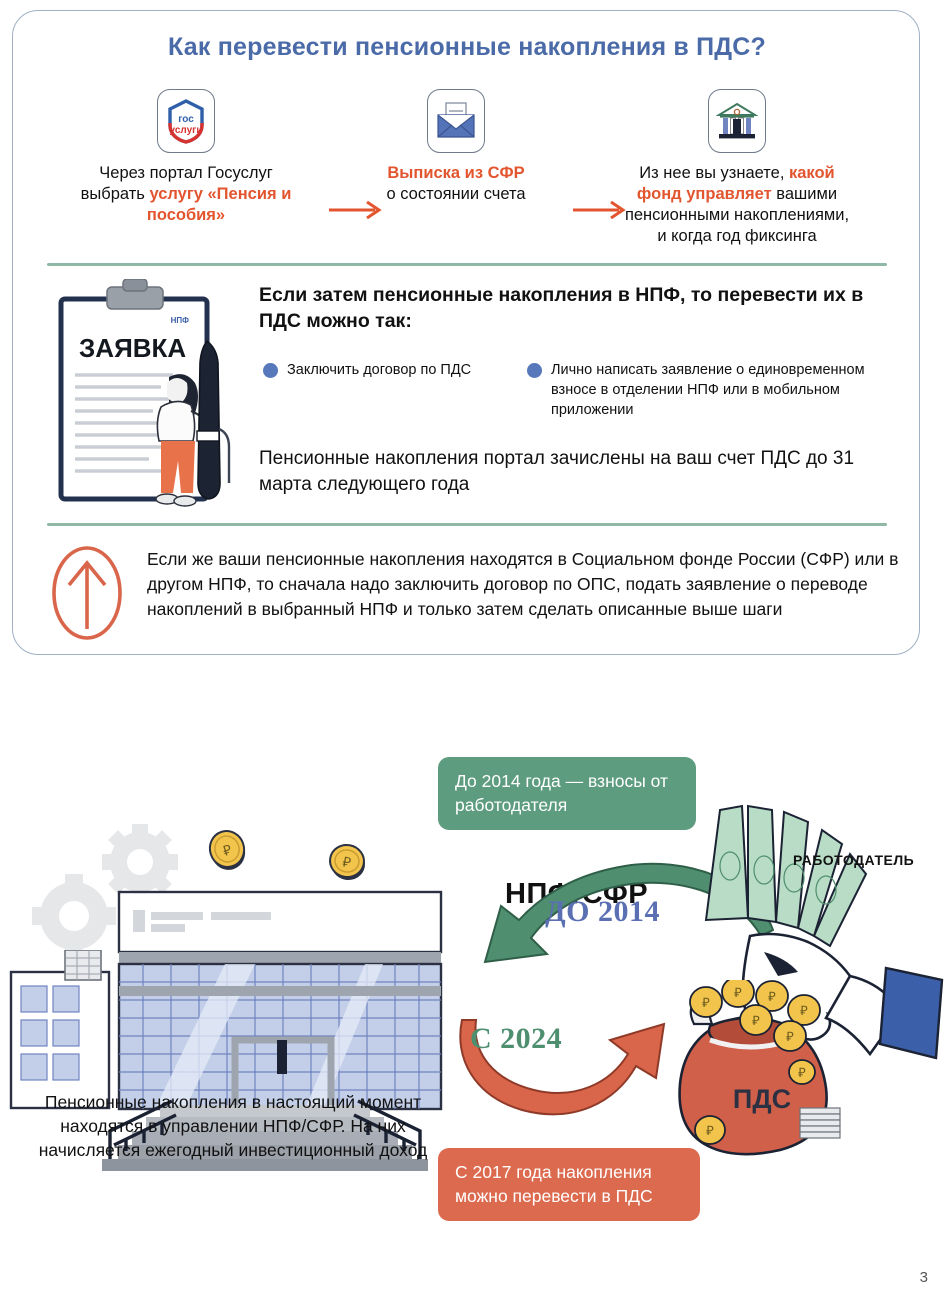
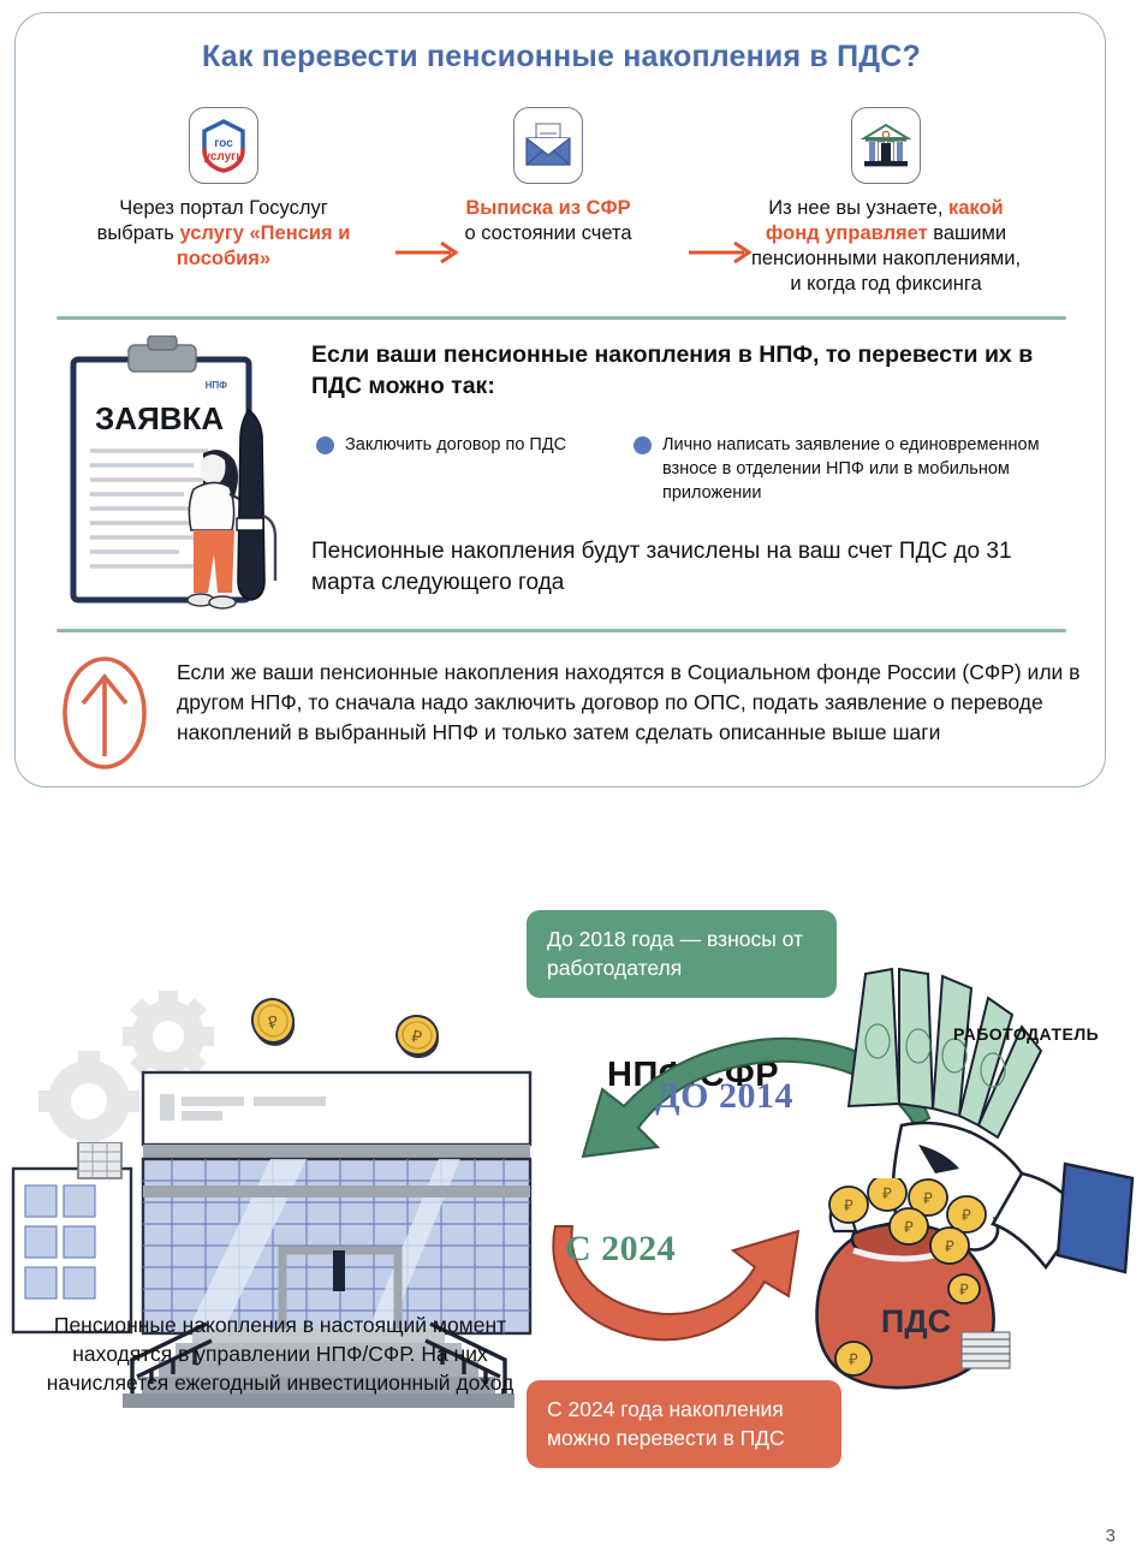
  Как перевести пенсионные накопления в ПДС?
  гос
  услуги
  Через портал Госуслуг
  выбрать услугу «Пенсия и пособия»
  Выписка из СФР
  о состоянии счета
  Из нее вы узнаете, какой
  фонд управляет вашими
  пенсионными накоплениями,
  и когда год фиксинга
  НПФ
  ЗАЯВКА
- Если затем пенсионные накопления в НПФ, то перевести их в ПДС можно так:
+ Если ваши пенсионные накопления в НПФ, то перевести их в ПДС можно так:
  Заключить договор по ПДС
  Лично написать заявление о единовременном взносе в отделении НПФ или в мобильном приложении
- Пенсионные накопления портал зачислены на ваш счет ПДС до 31 марта следующего года
+ Пенсионные накопления будут зачислены на ваш счет ПДС до 31 марта следующего года
  Если же ваши пенсионные накопления находятся в Социальном фонде России (СФР) или в другом НПФ, то сначала надо заключить договор по ОПС, подать заявление о переводе накоплений в выбранный НПФ и только затем сделать описанные выше шаги
  ДО 2014
  С 2024
  РАБОТОДАТЕЛЬ
  ПДС
  ₽
  ₽
  ₽
  ₽
  ₽
  ₽
  ₽
  ₽
- До 2014 года — взносы от работодателя
+ До 2018 года — взносы от работодателя
- С 2017 года накопления можно перевести в ПДС
+ С 2024 года накопления можно перевести в ПДС
  Пенсионные накопления в настоящий момент находятся в управлении НПФ/СФР. На них начисляется ежегодный инвестиционный доход
  3
